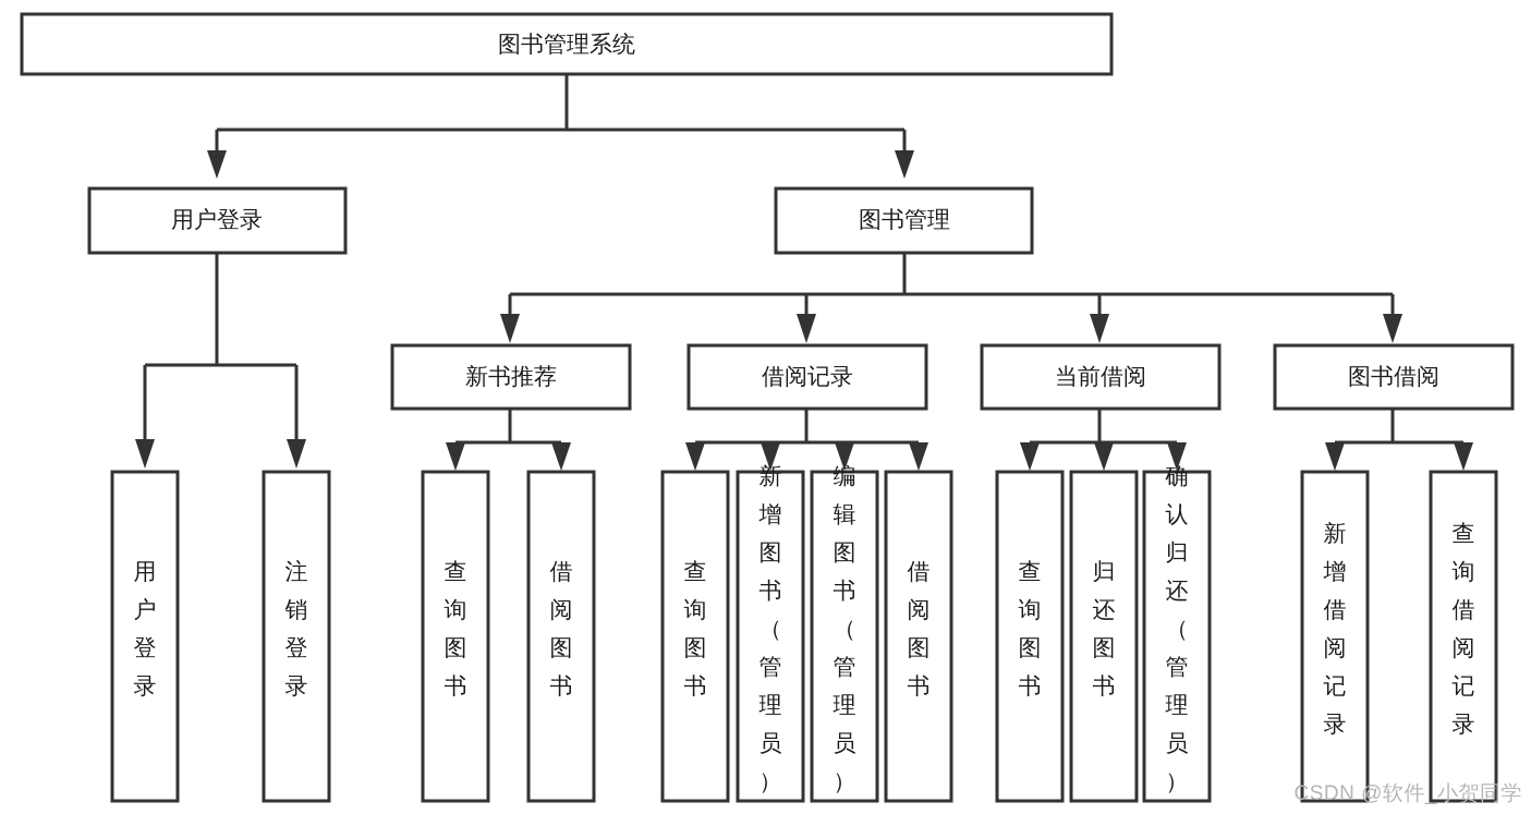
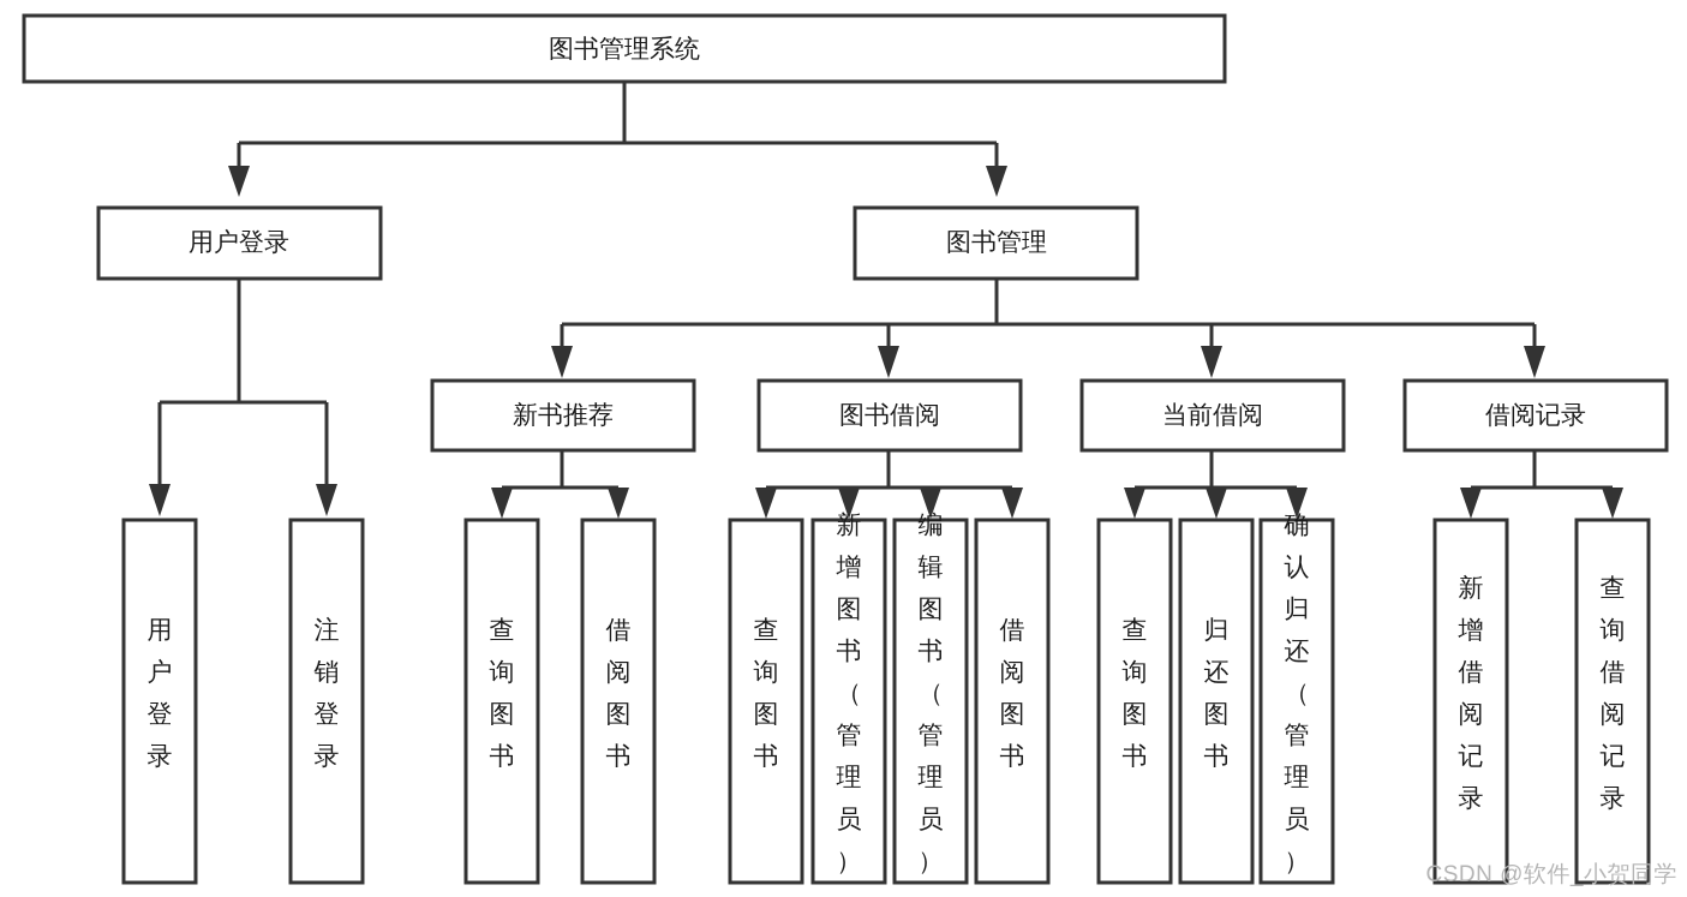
  图书管理系统
  用户登录
  图书管理
  新书推荐
- 借阅记录
+ 图书借阅
  当前借阅
- 图书借阅
+ 借阅记录
  用户登录
  注销登录
  查询图书
  借阅图书
  查询图书
  新增图书（管理员）
  编辑图书（管理员）
  借阅图书
  查询图书
  归还图书
  确认归还（管理员）
  新增借阅记录
  查询借阅记录
  CSDN @软件_小贺同学
